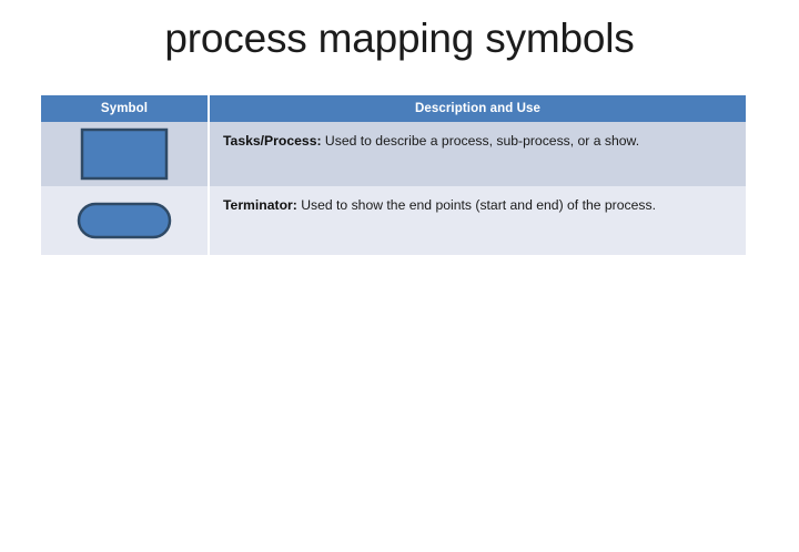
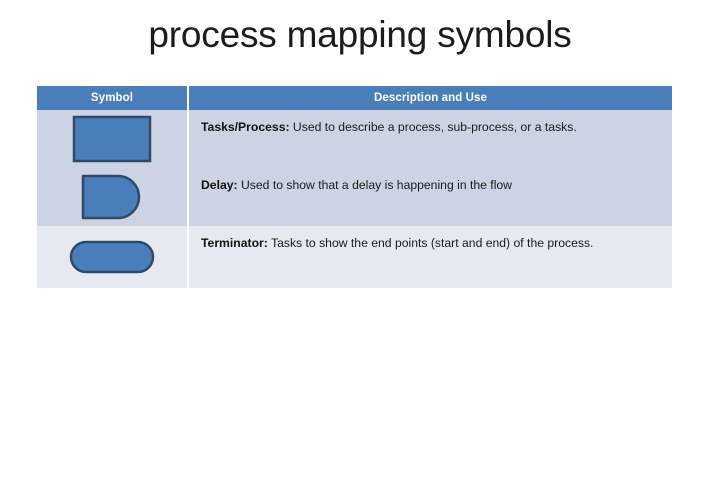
  process mapping symbols
  Symbol	Description and Use
- 	Tasks/Process: Used to describe a process, sub-process, or a show.
+ 	Tasks/Process: Used to describe a process, sub-process, or a tasks.
+ 	Delay: Used to show that a delay is happening in the flow
- 	Terminator: Used to show the end points (start and end) of the process.
+ 	Terminator: Tasks to show the end points (start and end) of the process.
